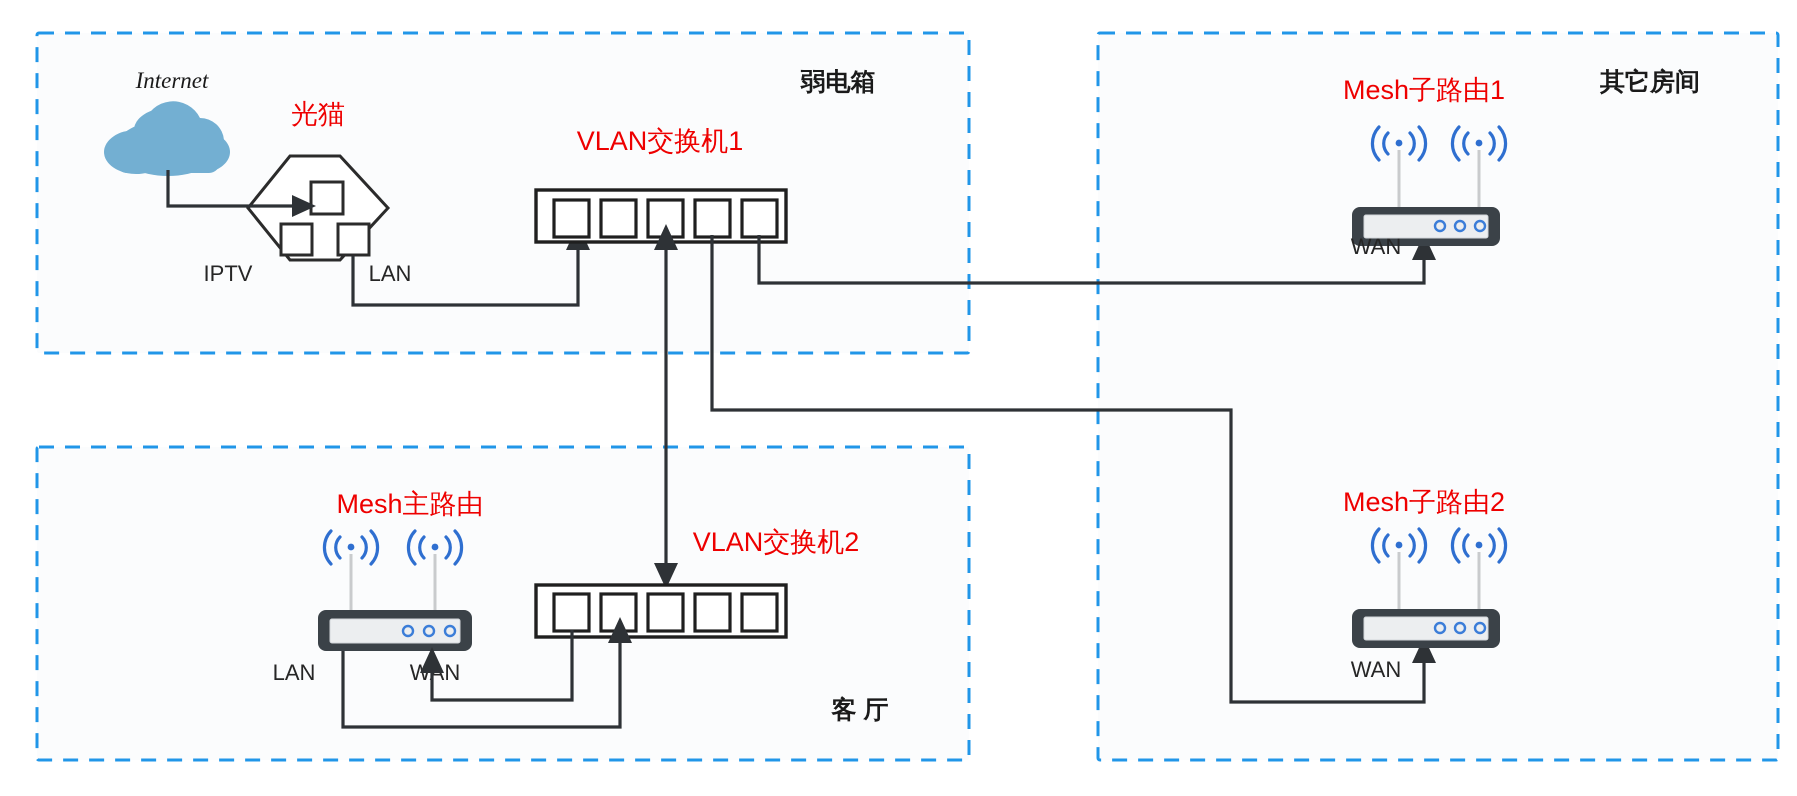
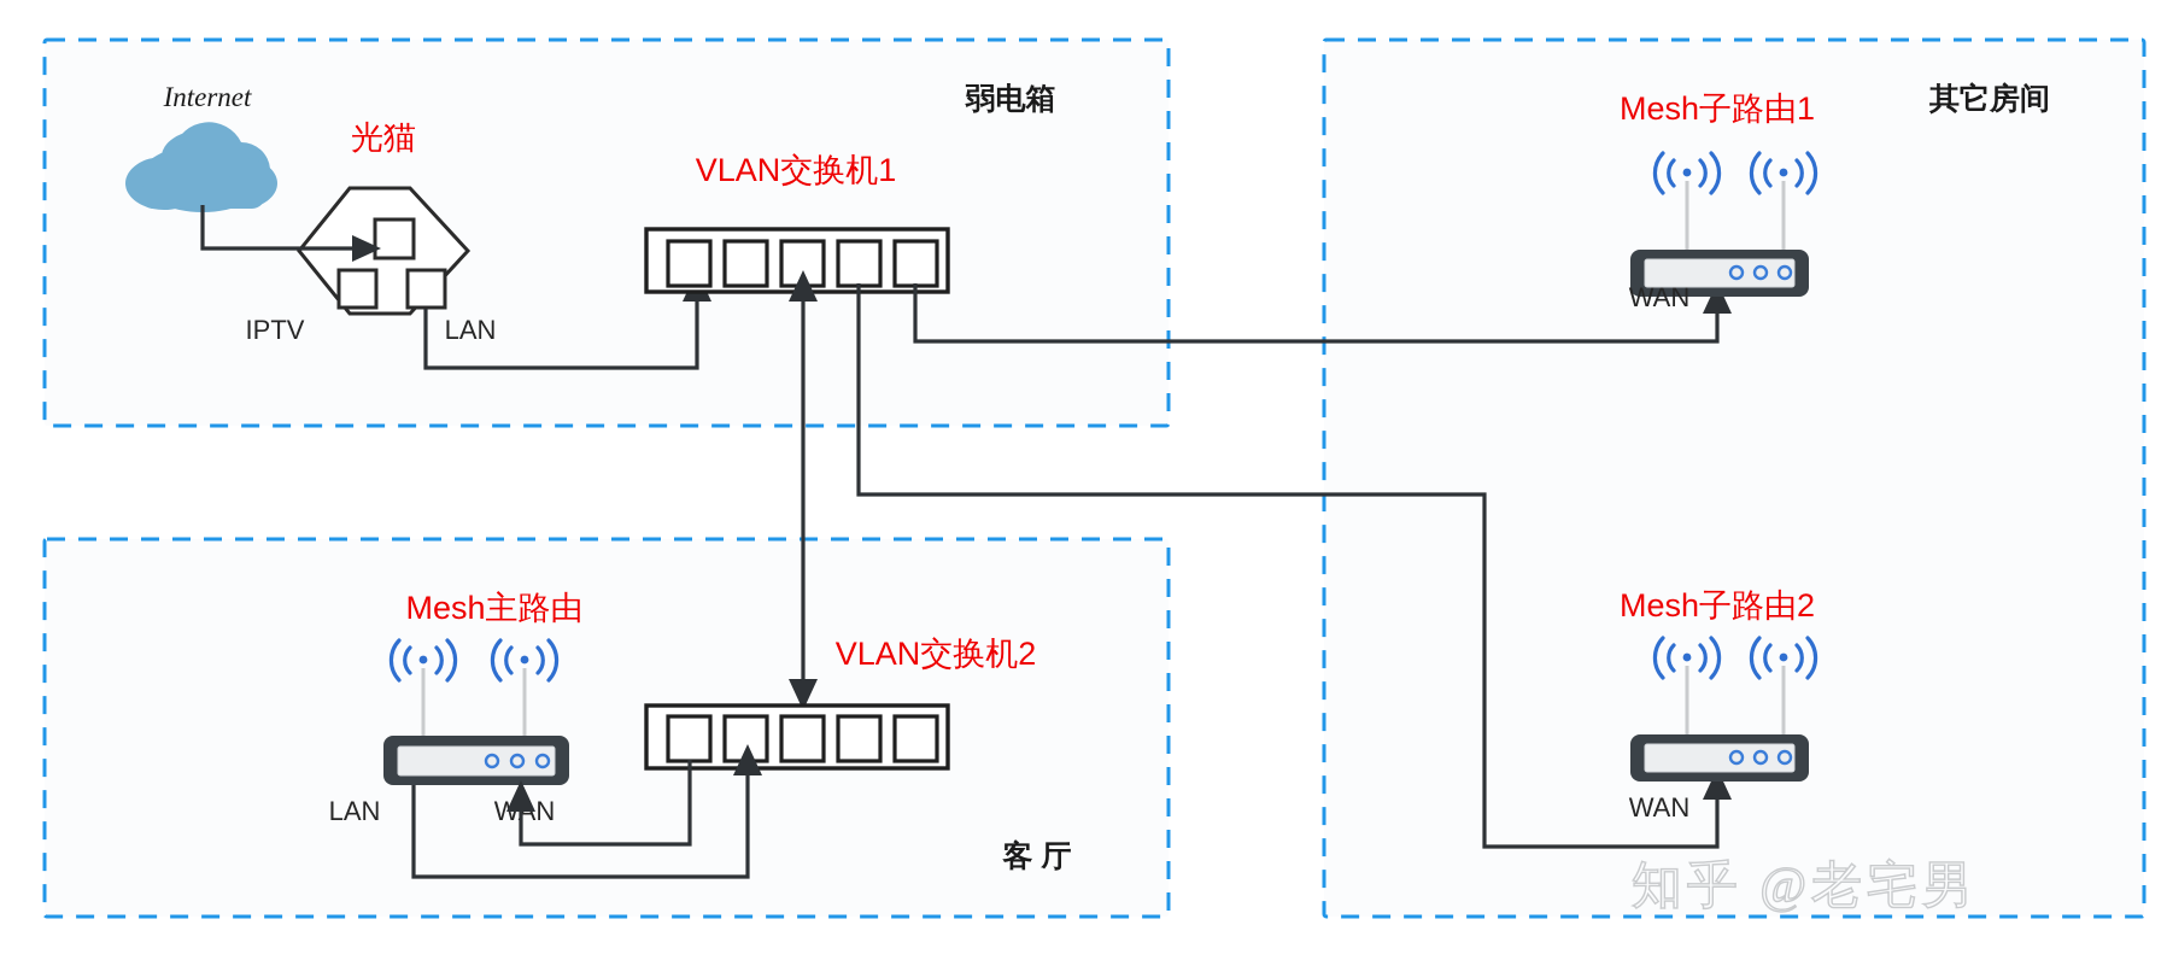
  弱电箱
  客 厅
  其它房间
  Internet
  光猫
  IPTV
  LAN
  VLAN交换机1
  Mesh子路由1
  WAN
  Mesh子路由2
  WAN
  VLAN交换机2
  Mesh主路由
  LAN
+ 知乎 @老宅男
